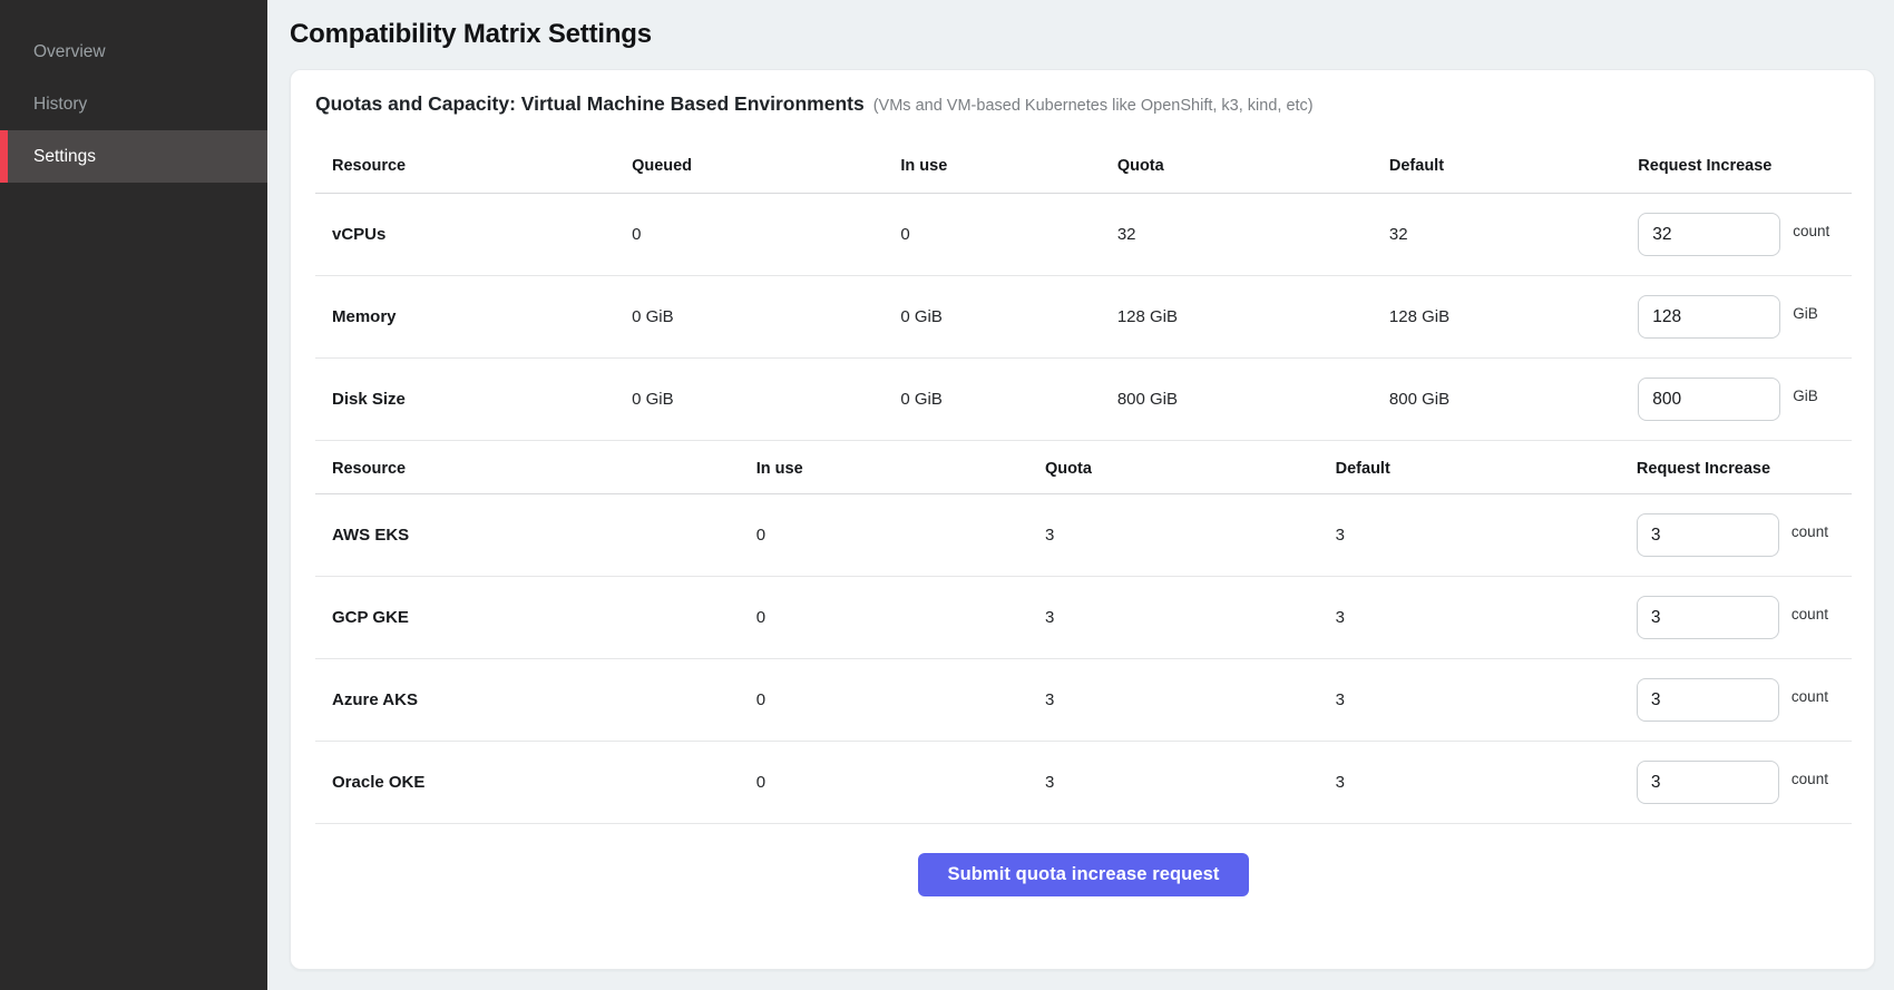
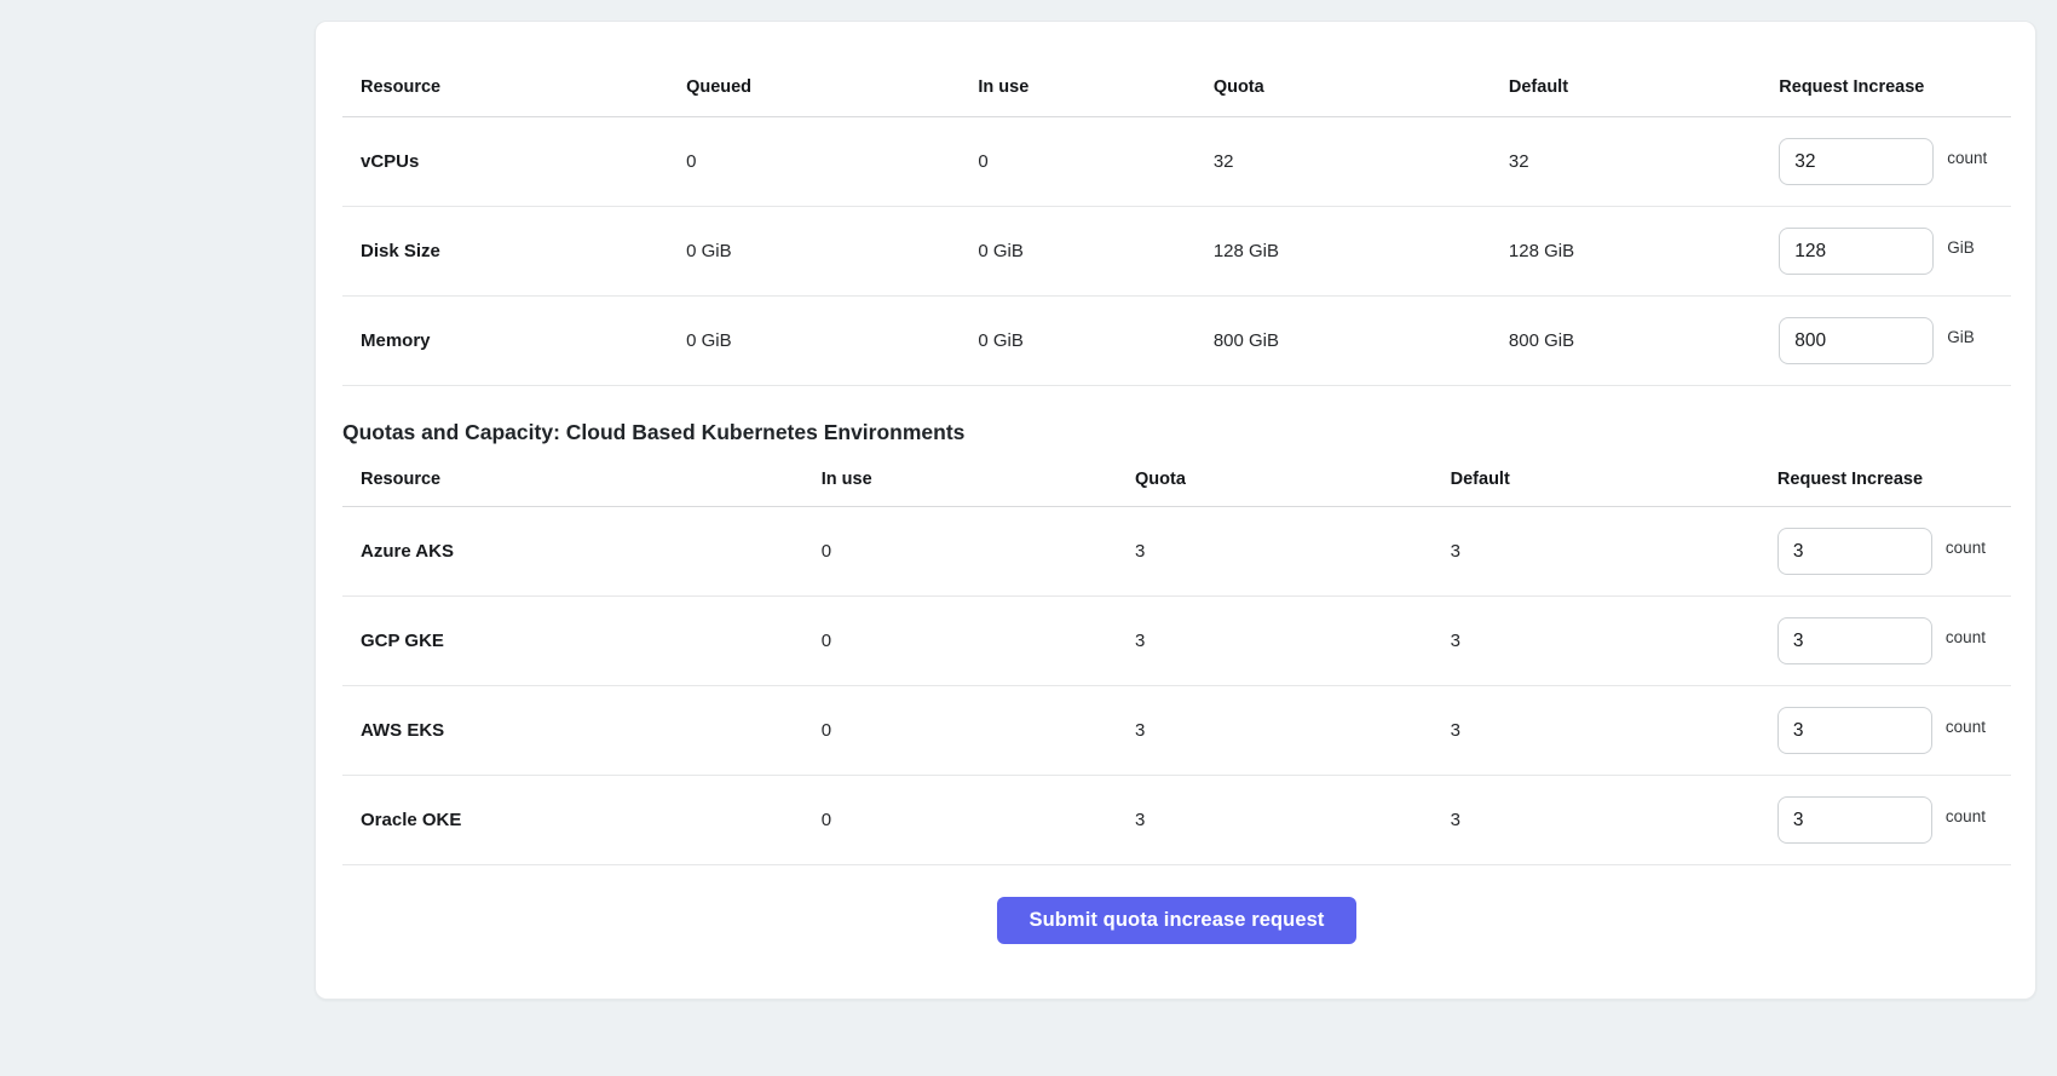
- Overview
- History
- Settings
- Compatibility Matrix Settings
- Quotas and Capacity: Virtual Machine Based Environments (VMs and VM-based Kubernetes like OpenShift, k3, kind, etc)
  Resource
  Queued
  In use
  Quota
  Default
  Request Increase
  vCPUs
  0
  0
  32
  32
  32
  count
- Memory
+ Disk Size
  0 GiB
  0 GiB
  128 GiB
  128 GiB
  128
  GiB
- Disk Size
+ Memory
  0 GiB
  0 GiB
  800 GiB
  800 GiB
  800
  GiB
+ Quotas and Capacity: Cloud Based Kubernetes Environments
  Resource
  In use
  Quota
  Default
  Request Increase
- AWS EKS
+ Azure AKS
  0
  3
  3
  3
  count
  GCP GKE
  0
  3
  3
  3
  count
- Azure AKS
+ AWS EKS
  0
  3
  3
  3
  count
  Oracle OKE
  0
  3
  3
  3
  count
  Submit quota increase request
